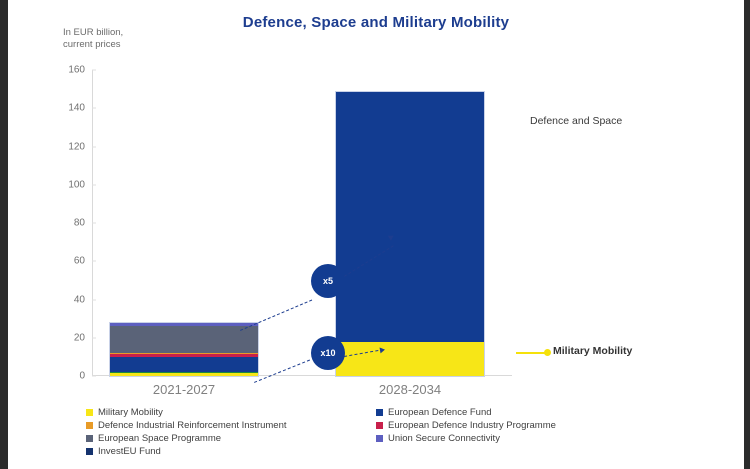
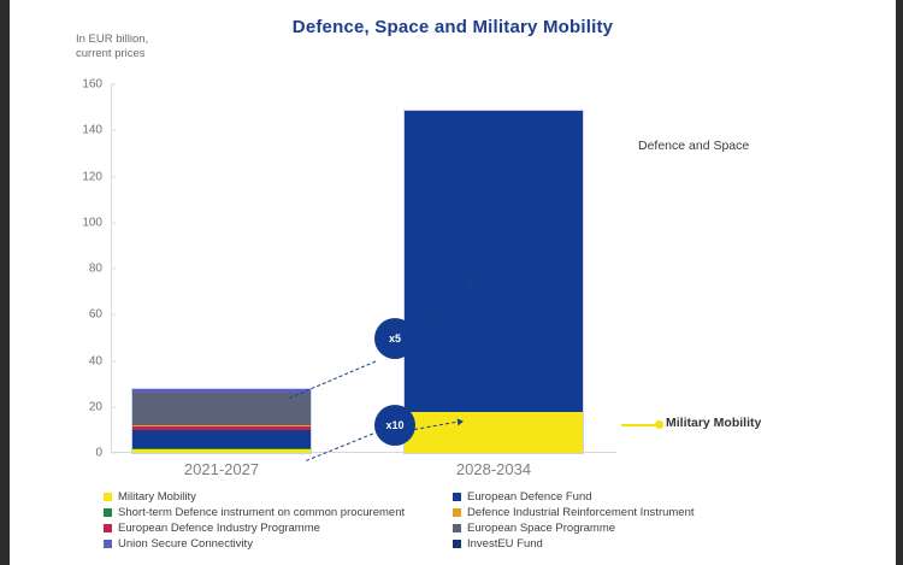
  Defence, Space and Military Mobility
  In EUR billion,
  current prices
  0
  20
  40
  60
  80
  100
  120
  140
  160
  2021-2027
  2028-2034
  x5
  x10
  Defence and Space
  Military Mobility
  Military Mobility
  European Defence Fund
+ Short-term Defence instrument on common procurement
  Defence Industrial Reinforcement Instrument
  European Defence Industry Programme
  European Space Programme
  Union Secure Connectivity
  InvestEU Fund
